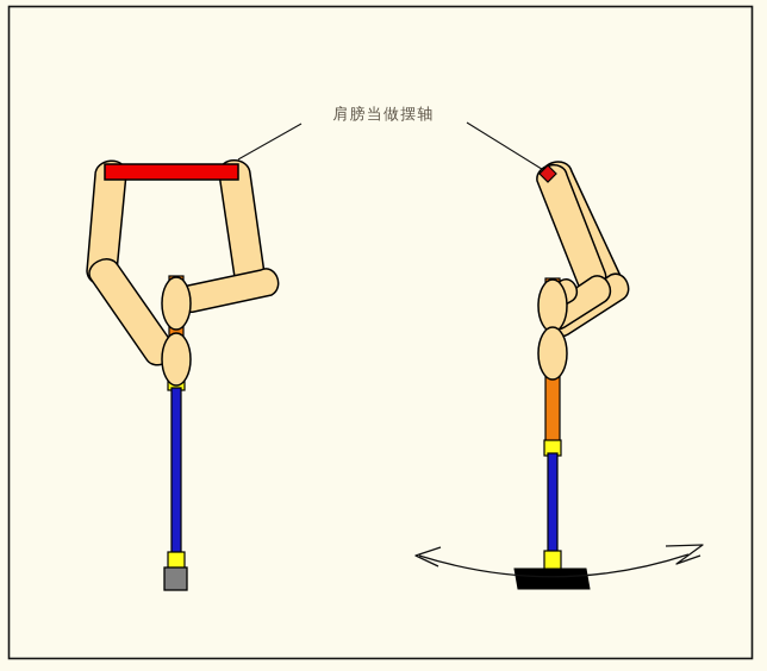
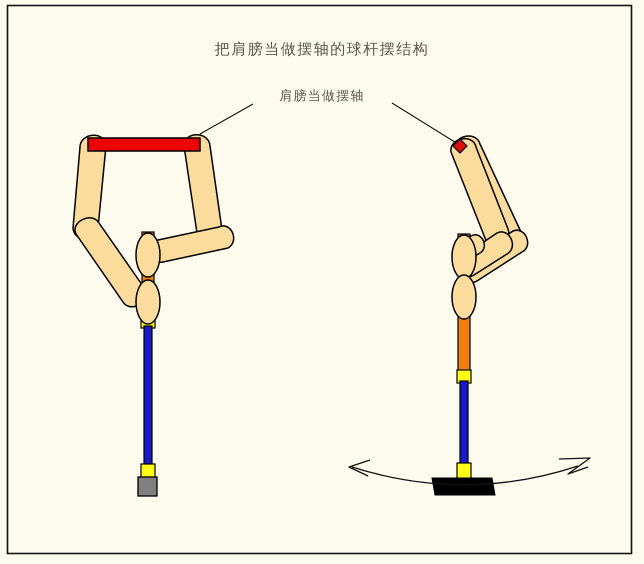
+ 把肩膀当做摆轴的球杆摆结构
  肩膀当做摆轴
